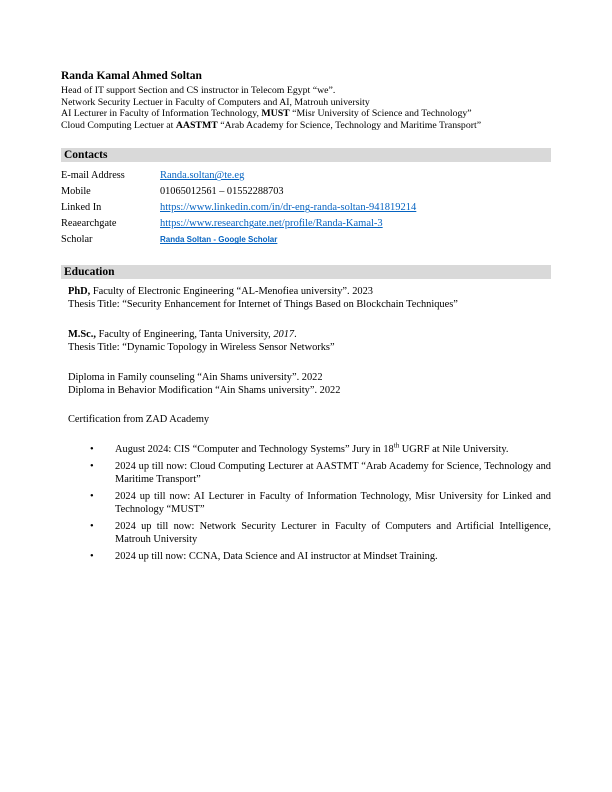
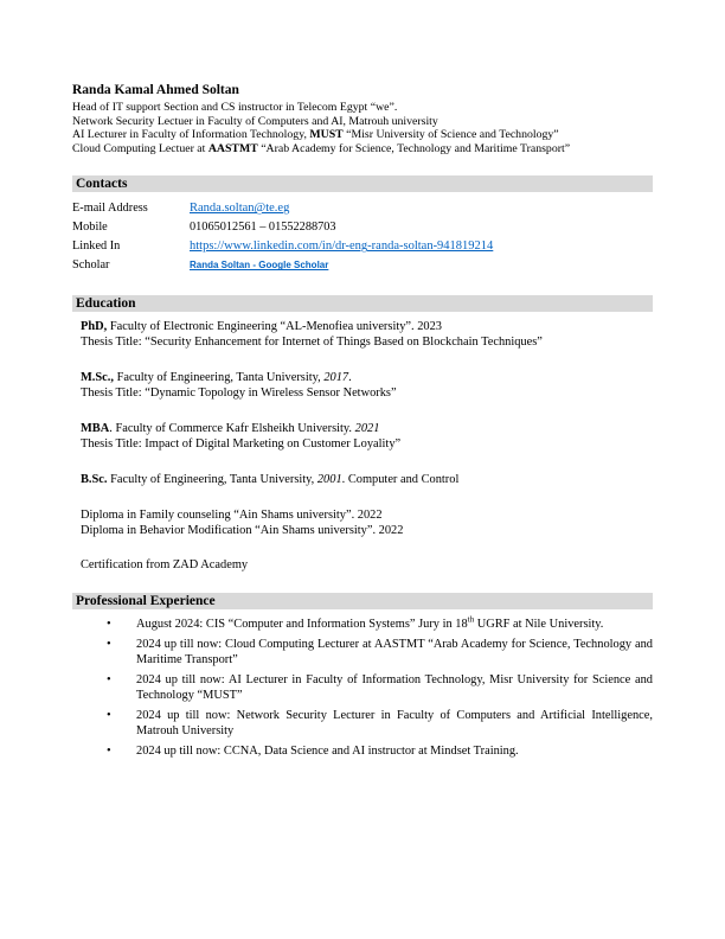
  Randa Kamal Ahmed Soltan
  Head of IT support Section and CS instructor in Telecom Egypt “we”.
  Network Security Lectuer in Faculty of Computers and AI, Matrouh university
  AI Lecturer in Faculty of Information Technology, MUST “Misr University of Science and Technology”
  Cloud Computing Lectuer at AASTMT “Arab Academy for Science, Technology and Maritime Transport”
  Contacts
  E-mail Address
  Randa.soltan@te.eg
  Mobile
  01065012561 – 01552288703
  Linked In
  https://www.linkedin.com/in/dr-eng-randa-soltan-941819214
- Reaearchgate
- https://www.researchgate.net/profile/Randa-Kamal-3
  Scholar
  Randa Soltan - Google Scholar
  Education
  PhD, Faculty of Electronic Engineering “AL-Menofiea university”. 2023
  Thesis Title: “Security Enhancement for Internet of Things Based on Blockchain Techniques”
  M.Sc., Faculty of Engineering, Tanta University, 2017.
  Thesis Title: “Dynamic Topology in Wireless Sensor Networks”
+ MBA. Faculty of Commerce Kafr Elsheikh University. 2021
+ Thesis Title: Impact of Digital Marketing on Customer Loyality”
+ B.Sc. Faculty of Engineering, Tanta University, 2001. Computer and Control
  Diploma in Family counseling “Ain Shams university”. 2022
  Diploma in Behavior Modification “Ain Shams university”. 2022
  Certification from ZAD Academy
+ Professional Experience
  •
- August 2024: CIS “Computer and Technology Systems” Jury in 18th UGRF at Nile University.
+ August 2024: CIS “Computer and Information Systems” Jury in 18th UGRF at Nile University.
  •
  2024 up till now: Cloud Computing Lecturer at AASTMT “Arab Academy for Science, Technology and Maritime Transport”
  •
- 2024 up till now: AI Lecturer in Faculty of Information Technology, Misr University for Linked and Technology “MUST”
+ 2024 up till now: AI Lecturer in Faculty of Information Technology, Misr University for Science and Technology “MUST”
  •
  2024 up till now: Network Security Lecturer in Faculty of Computers and Artificial Intelligence, Matrouh University
  •
  2024 up till now: CCNA, Data Science and AI instructor at Mindset Training.
